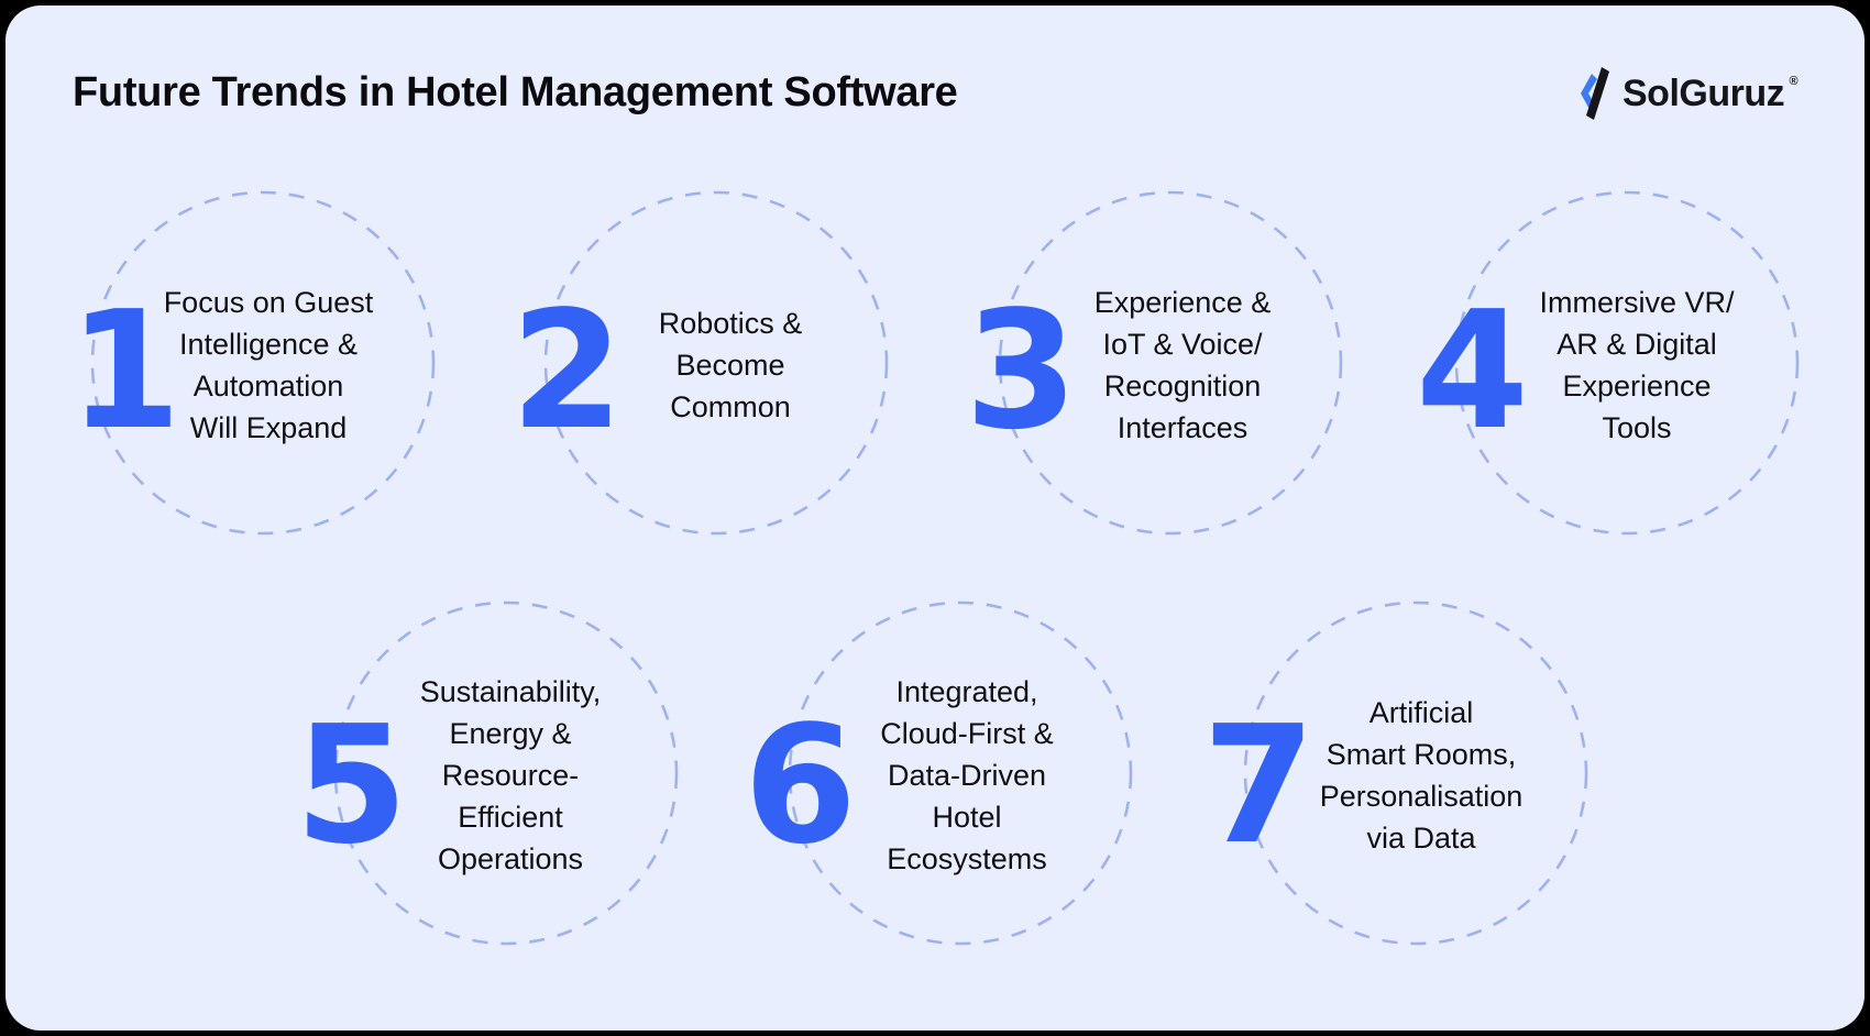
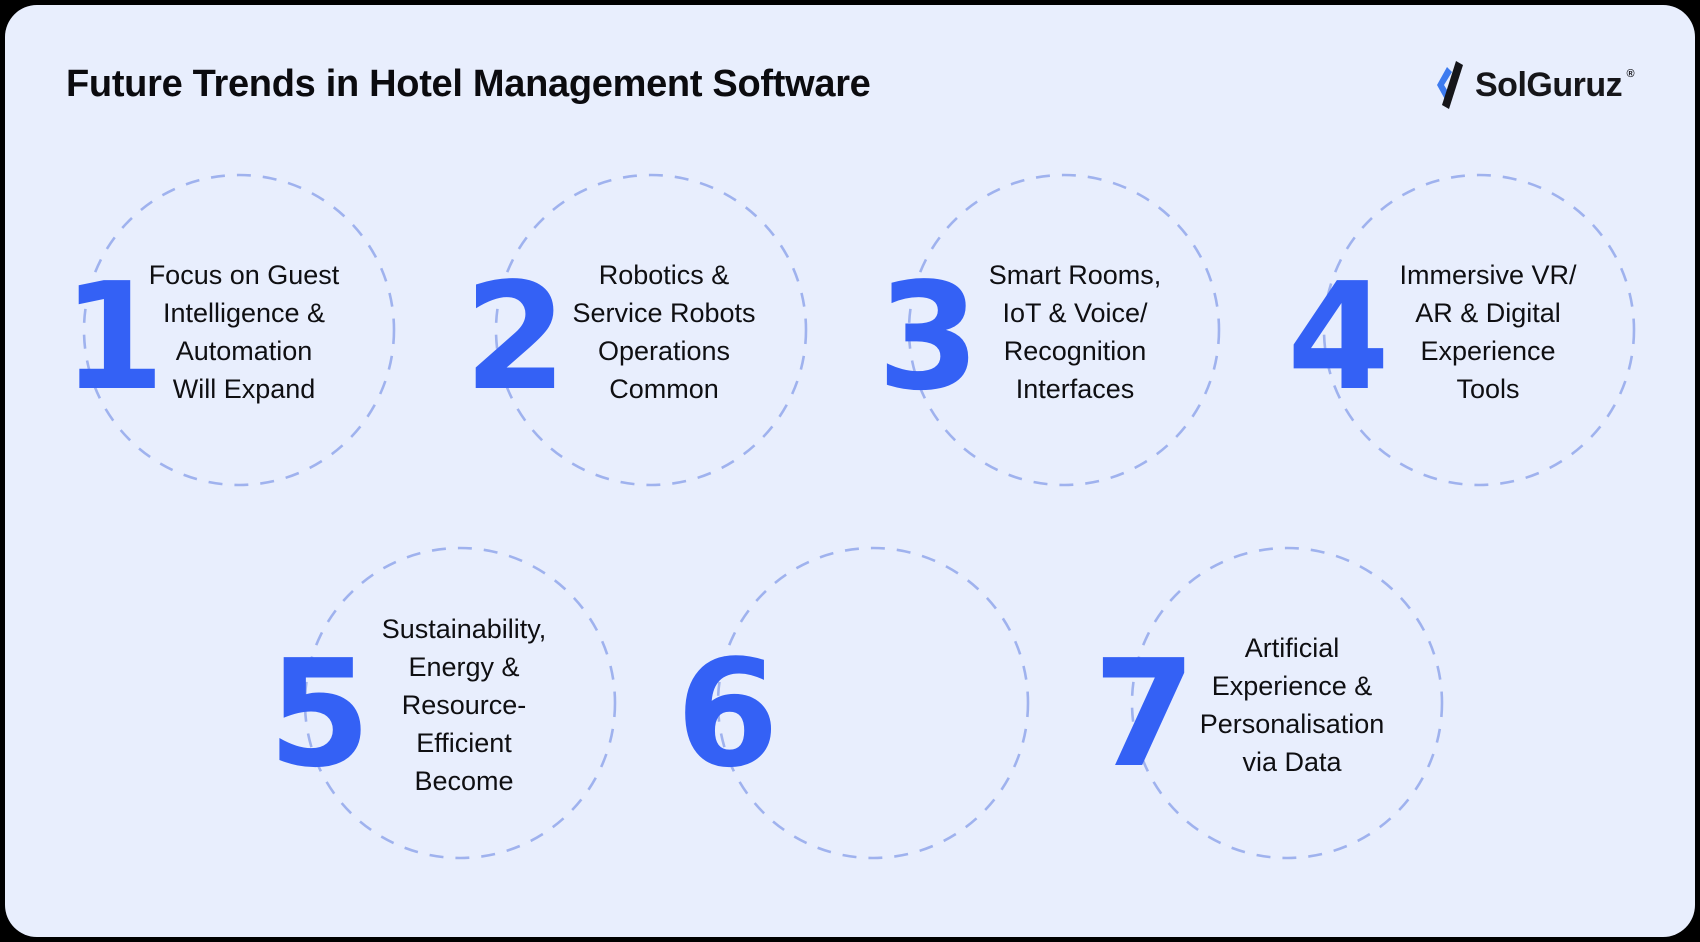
  Future Trends in Hotel Management Software
  SolGuruz
  ®
  1
  Focus on Guest
  Intelligence &
  Automation
  Will Expand
  2
  Robotics &
+ Service Robots
- Become
+ Operations
  Common
  3
- Experience &
+ Smart Rooms,
  IoT & Voice/
  Recognition
  Interfaces
  4
  Immersive VR/
  AR & Digital
  Experience
  Tools
  5
  Sustainability,
  Energy &
  Resource-
  Efficient
- Operations
+ Become
  6
- Integrated,
- Cloud-First &
- Data-Driven
- Hotel
- Ecosystems
  7
  Artificial
- Smart Rooms,
+ Experience &
  Personalisation
  via Data
